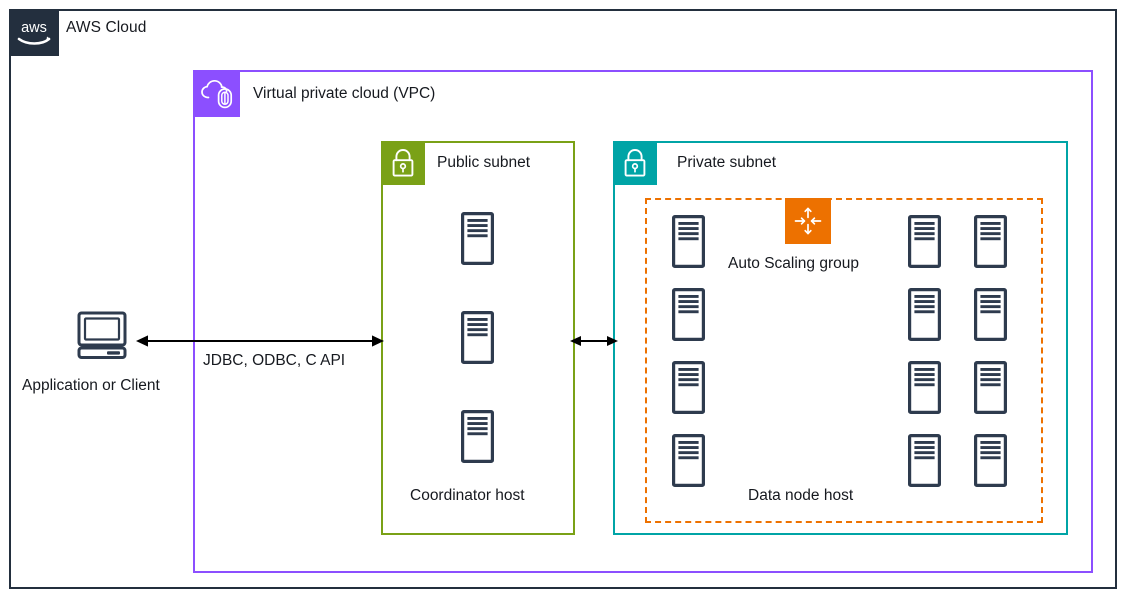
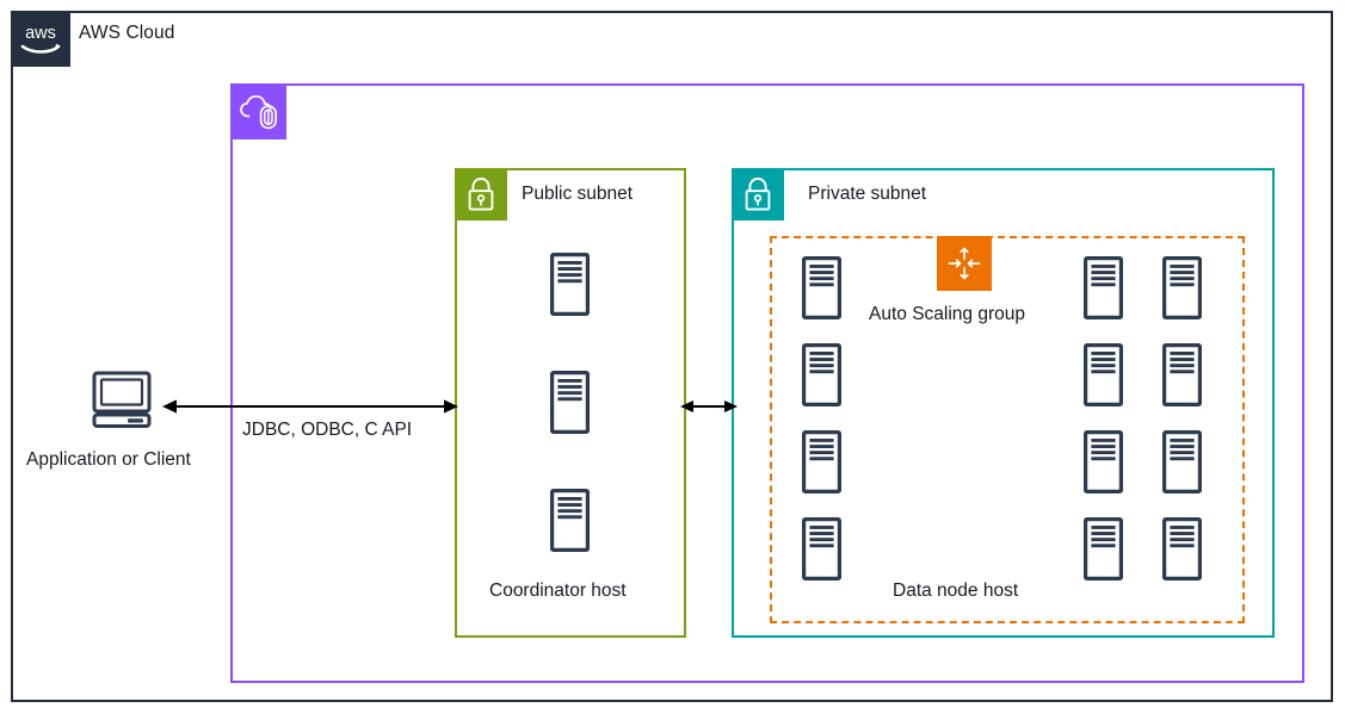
  aws
  AWS Cloud
- Virtual private cloud (VPC)
  Public subnet
  Private subnet
  Auto Scaling group
  Coordinator host
  Data node host
  Application or Client
  JDBC, ODBC, C API
